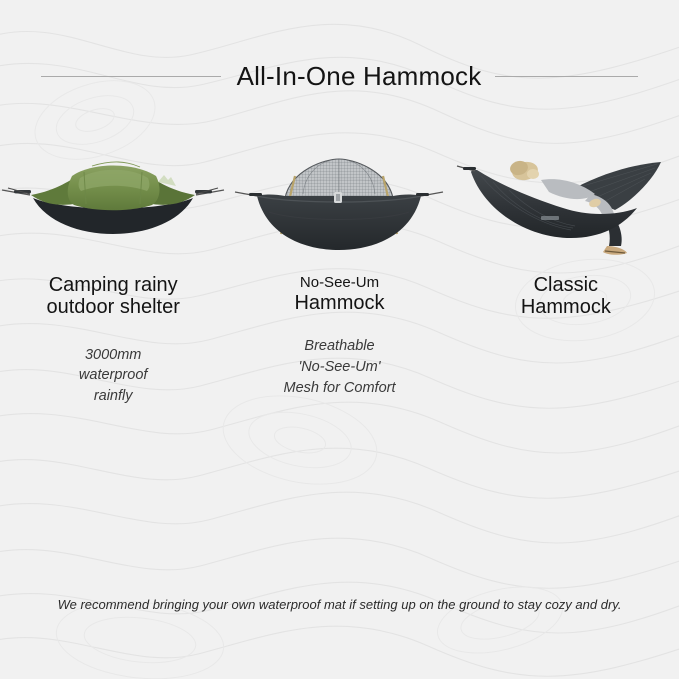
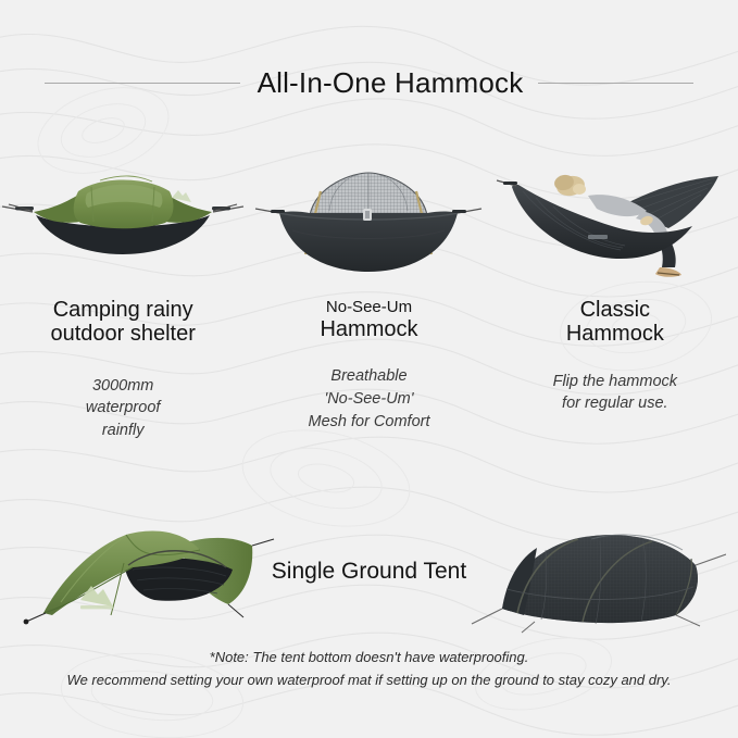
  All-In-One Hammock
  Camping rainy
  outdoor shelter
  3000mm
  waterproof
  rainfly
  No-See-Um
  Hammock
  Breathable
  'No-See-Um'
  Mesh for Comfort
  Classic
  Hammock
+ Flip the hammock
+ for regular use.
+ Single Ground Tent
+ *Note: The tent bottom doesn't have waterproofing.
- We recommend bringing your own waterproof mat if setting up on the ground to stay cozy and dry.
+ We recommend setting your own waterproof mat if setting up on the ground to stay cozy and dry.
